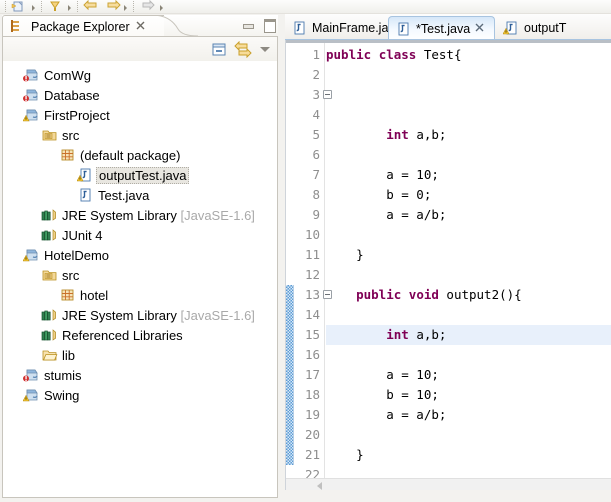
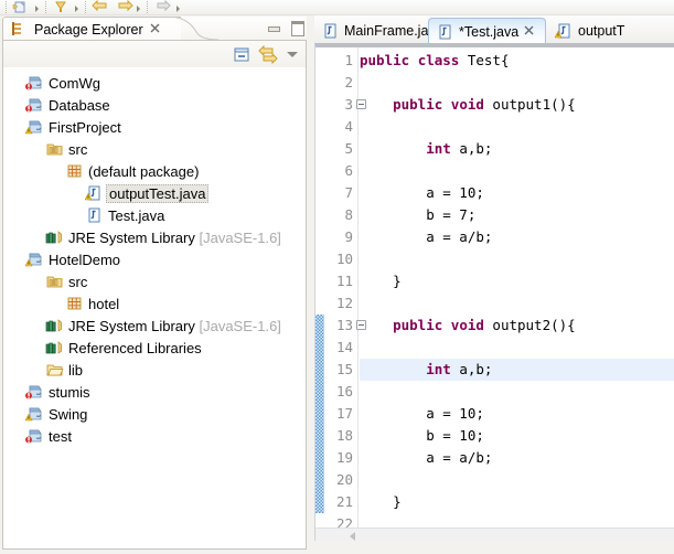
  Package Explorer
  ComWg
  Database
  FirstProject
  src
  (default package)
  outputTest.java
  Test.java
  JRE System Library [JavaSE-1.6]
- JUnit 4
  HotelDemo
  src
  hotel
  JRE System Library [JavaSE-1.6]
  Referenced Libraries
  lib
  stumis
  Swing
+ test
  MainFrame.ja
  *Test.java
  outputT
  1
  2
  3
  4
  5
  6
  7
  8
  9
  10
  11
  12
  13
  14
  15
  16
  17
  18
  19
  20
  21
  22
  public class Test{
+ public void output1(){
  int a,b;
  a = 10;
- b = 0;
+ b = 7;
  a = a/b;
  }
  public void output2(){
  int a,b;
  a = 10;
  b = 10;
  a = a/b;
  }
